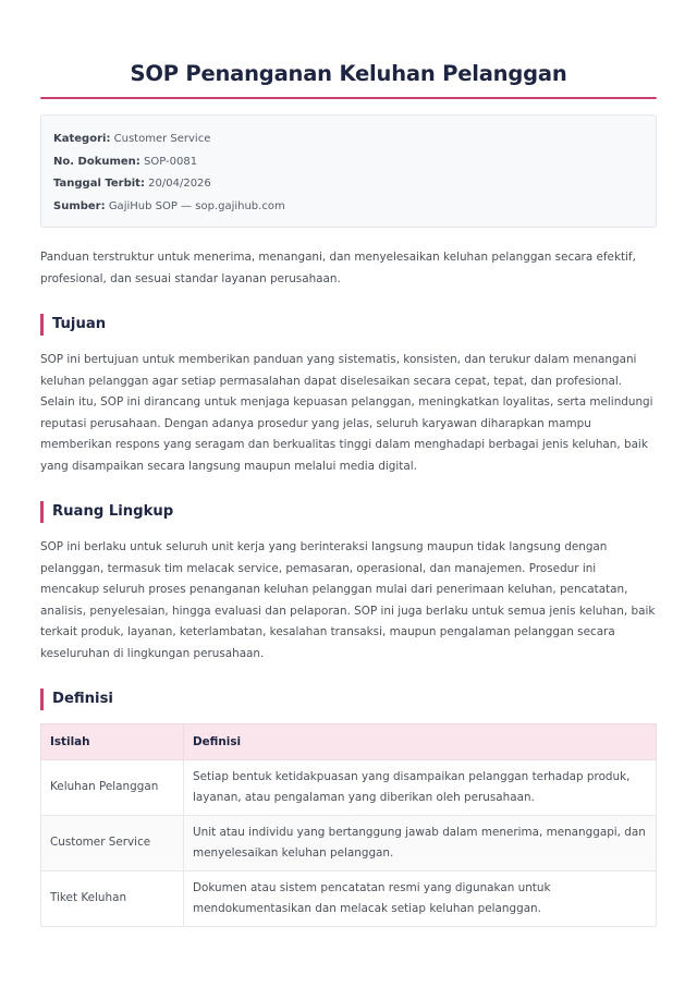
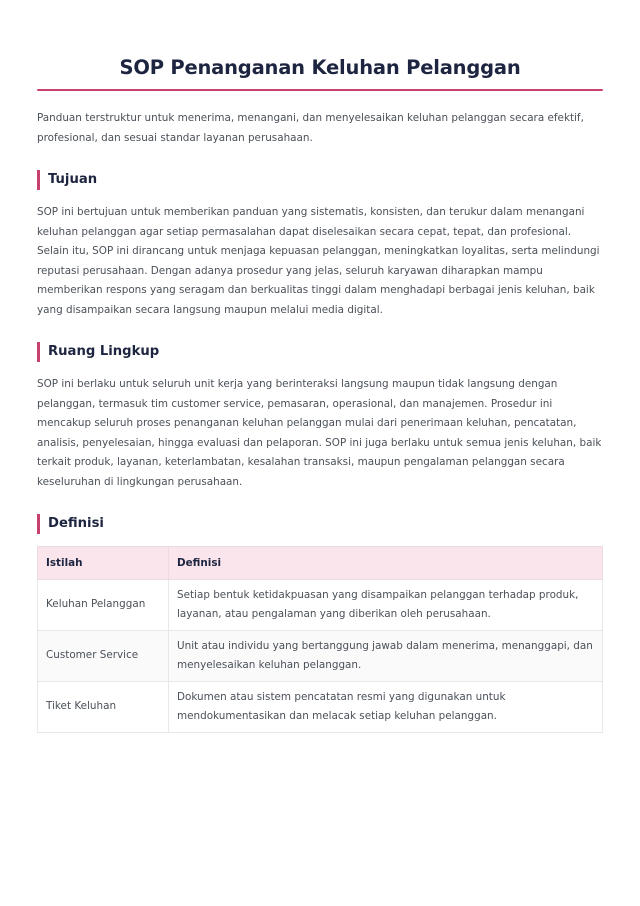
  SOP Penanganan Keluhan Pelanggan
- Kategori: Customer Service
- No. Dokumen: SOP-0081
- Tanggal Terbit: 20/04/2026
- Sumber: GajiHub SOP — sop.gajihub.com
  Panduan terstruktur untuk menerima, menangani, dan menyelesaikan keluhan pelanggan secara efektif, profesional, dan sesuai standar layanan perusahaan.
  Tujuan
  SOP ini bertujuan untuk memberikan panduan yang sistematis, konsisten, dan terukur dalam menangani keluhan pelanggan agar setiap permasalahan dapat diselesaikan secara cepat, tepat, dan profesional. Selain itu, SOP ini dirancang untuk menjaga kepuasan pelanggan, meningkatkan loyalitas, serta melindungi reputasi perusahaan. Dengan adanya prosedur yang jelas, seluruh karyawan diharapkan mampu memberikan respons yang seragam dan berkualitas tinggi dalam menghadapi berbagai jenis keluhan, baik yang disampaikan secara langsung maupun melalui media digital.
  Ruang Lingkup
- SOP ini berlaku untuk seluruh unit kerja yang berinteraksi langsung maupun tidak langsung dengan pelanggan, termasuk tim melacak service, pemasaran, operasional, dan manajemen. Prosedur ini mencakup seluruh proses penanganan keluhan pelanggan mulai dari penerimaan keluhan, pencatatan, analisis, penyelesaian, hingga evaluasi dan pelaporan. SOP ini juga berlaku untuk semua jenis keluhan, baik terkait produk, layanan, keterlambatan, kesalahan transaksi, maupun pengalaman pelanggan secara keseluruhan di lingkungan perusahaan.
+ SOP ini berlaku untuk seluruh unit kerja yang berinteraksi langsung maupun tidak langsung dengan pelanggan, termasuk tim customer service, pemasaran, operasional, dan manajemen. Prosedur ini mencakup seluruh proses penanganan keluhan pelanggan mulai dari penerimaan keluhan, pencatatan, analisis, penyelesaian, hingga evaluasi dan pelaporan. SOP ini juga berlaku untuk semua jenis keluhan, baik terkait produk, layanan, keterlambatan, kesalahan transaksi, maupun pengalaman pelanggan secara keseluruhan di lingkungan perusahaan.
  Definisi
  Istilah	Definisi
  Keluhan Pelanggan	Setiap bentuk ketidakpuasan yang disampaikan pelanggan terhadap produk, layanan, atau pengalaman yang diberikan oleh perusahaan.
  Customer Service	Unit atau individu yang bertanggung jawab dalam menerima, menanggapi, dan menyelesaikan keluhan pelanggan.
  Tiket Keluhan	Dokumen atau sistem pencatatan resmi yang digunakan untuk mendokumentasikan dan melacak setiap keluhan pelanggan.
